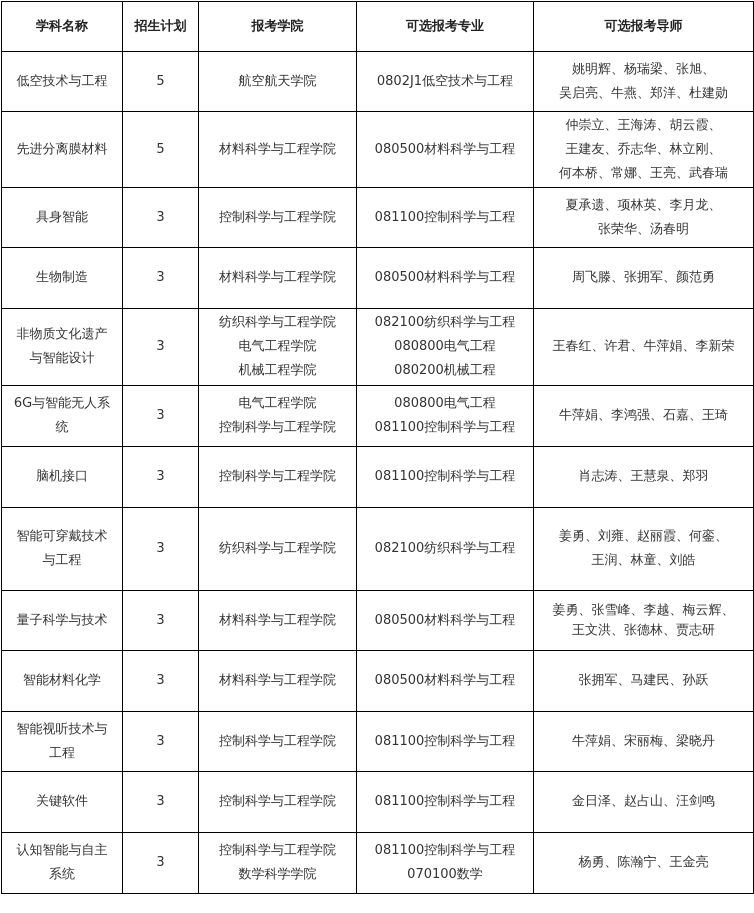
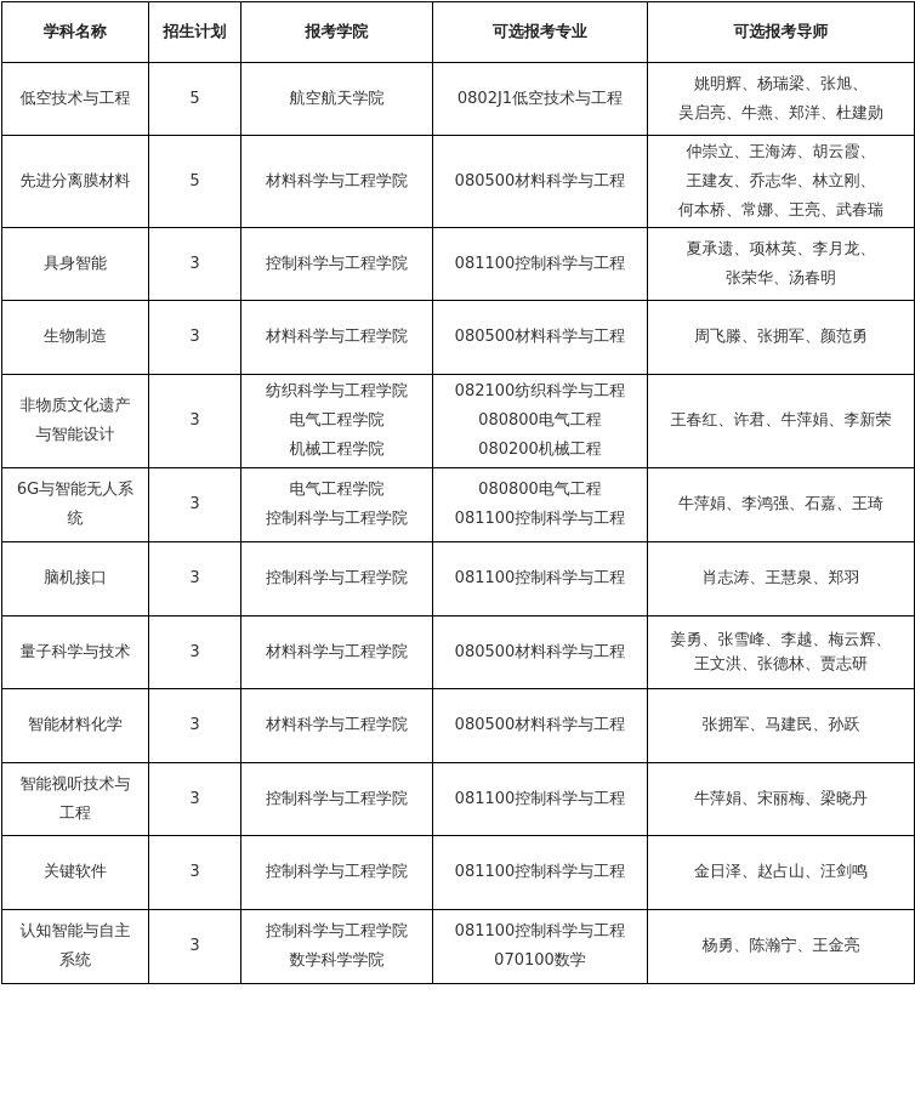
  学科名称	招生计划	报考学院	可选报考专业	可选报考导师
  低空技术与工程	5	航空航天学院	0802J1低空技术与工程	姚明辉、杨瑞梁、张旭、 吴启亮、牛燕、郑洋、杜建勋
  先进分离膜材料	5	材料科学与工程学院	080500材料科学与工程	仲崇立、王海涛、胡云霞、 王建友、乔志华、林立刚、 何本桥、常娜、王亮、武春瑞
  具身智能	3	控制科学与工程学院	081100控制科学与工程	夏承遗、项林英、李月龙、 张荣华、汤春明
  生物制造	3	材料科学与工程学院	080500材料科学与工程	周飞滕、张拥军、颜范勇
  非物质文化遗产 与智能设计	3	纺织科学与工程学院 电气工程学院 机械工程学院	082100纺织科学与工程 080800电气工程 080200机械工程	王春红、许君、牛萍娟、李新荣
  6G与智能无人系 统	3	电气工程学院 控制科学与工程学院	080800电气工程 081100控制科学与工程	牛萍娟、李鸿强、石嘉、王琦
  脑机接口	3	控制科学与工程学院	081100控制科学与工程	肖志涛、王慧泉、郑羽
- 智能可穿戴技术 与工程	3	纺织科学与工程学院	082100纺织科学与工程	姜勇、刘雍、赵丽霞、何銮、 王润、林童、刘皓
  量子科学与技术	3	材料科学与工程学院	080500材料科学与工程	姜勇、张雪峰、李越、梅云辉、 王文洪、张德林、贾志研
  智能材料化学	3	材料科学与工程学院	080500材料科学与工程	张拥军、马建民、孙跃
  智能视听技术与 工程	3	控制科学与工程学院	081100控制科学与工程	牛萍娟、宋丽梅、梁晓丹
  关键软件	3	控制科学与工程学院	081100控制科学与工程	金日泽、赵占山、汪剑鸣
  认知智能与自主 系统	3	控制科学与工程学院 数学科学学院	081100控制科学与工程 070100数学	杨勇、陈瀚宁、王金亮
